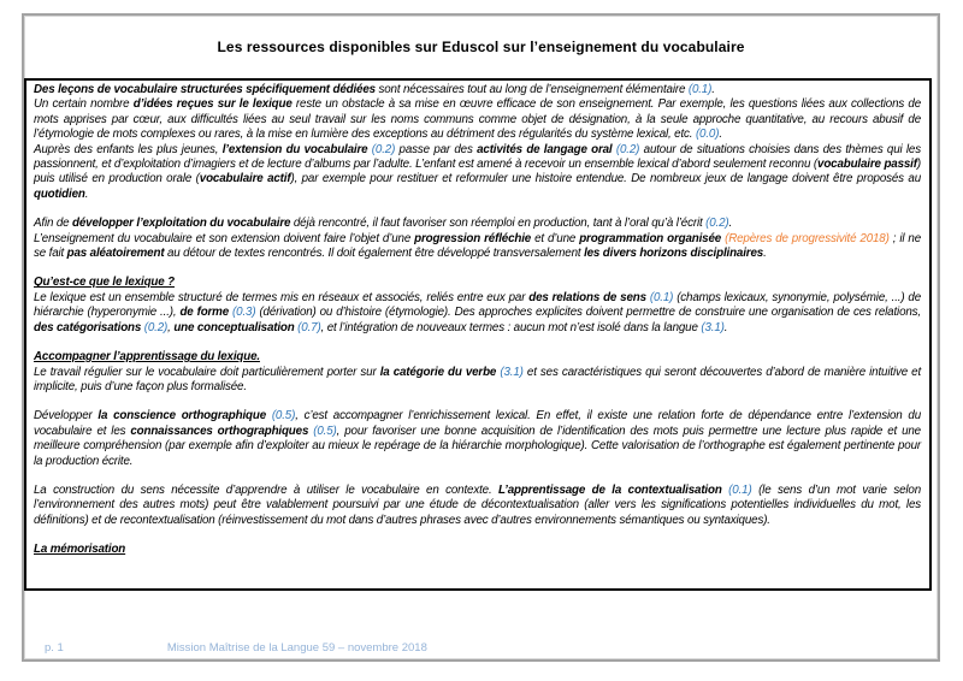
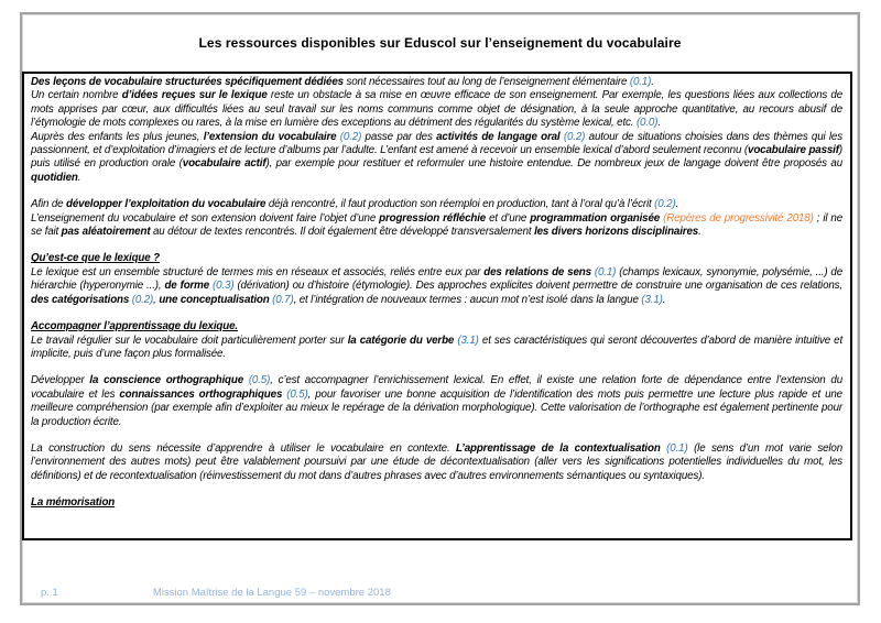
  Les ressources disponibles sur Eduscol sur l’enseignement du vocabulaire
  Des leçons de vocabulaire structurées spécifiquement dédiées sont nécessaires tout au long de l’enseignement élémentaire (0.1).
  Un certain nombre d’idées reçues sur le lexique reste un obstacle à sa mise en œuvre efficace de son enseignement. Par exemple, les questions liées aux collections de mots apprises par cœur, aux difficultés liées au seul travail sur les noms communs comme objet de désignation, à la seule approche quantitative, au recours abusif de l’étymologie de mots complexes ou rares, à la mise en lumière des exceptions au détriment des régularités du système lexical, etc. (0.0).
  Auprès des enfants les plus jeunes, l’extension du vocabulaire (0.2) passe par des activités de langage oral (0.2) autour de situations choisies dans des thèmes qui les passionnent, et d’exploitation d’imagiers et de lecture d’albums par l’adulte. L’enfant est amené à recevoir un ensemble lexical d’abord seulement reconnu (vocabulaire passif) puis utilisé en production orale (vocabulaire actif), par exemple pour restituer et reformuler une histoire entendue. De nombreux jeux de langage doivent être proposés au quotidien.
- Afin de développer l’exploitation du vocabulaire déjà rencontré, il faut favoriser son réemploi en production, tant à l’oral qu’à l’écrit (0.2).
+ Afin de développer l’exploitation du vocabulaire déjà rencontré, il faut production son réemploi en production, tant à l’oral qu’à l’écrit (0.2).
  L’enseignement du vocabulaire et son extension doivent faire l’objet d’une progression réfléchie et d’une programmation organisée (Repères de progressivité 2018) ; il ne se fait pas aléatoirement au détour de textes rencontrés. Il doit également être développé transversalement les divers horizons disciplinaires.
  Qu’est-ce que le lexique ?
  Le lexique est un ensemble structuré de termes mis en réseaux et associés, reliés entre eux par des relations de sens (0.1) (champs lexicaux, synonymie, polysémie, ...) de hiérarchie (hyperonymie ...), de forme (0.3) (dérivation) ou d’histoire (étymologie). Des approches explicites doivent permettre de construire une organisation de ces relations, des catégorisations (0.2), une conceptualisation (0.7), et l’intégration de nouveaux termes : aucun mot n’est isolé dans la langue (3.1).
  Accompagner l’apprentissage du lexique.
  Le travail régulier sur le vocabulaire doit particulièrement porter sur la catégorie du verbe (3.1) et ses caractéristiques qui seront découvertes d’abord de manière intuitive et implicite, puis d’une façon plus formalisée.
- Développer la conscience orthographique (0.5), c’est accompagner l’enrichissement lexical. En effet, il existe une relation forte de dépendance entre l’extension du vocabulaire et les connaissances orthographiques (0.5), pour favoriser une bonne acquisition de l’identification des mots puis permettre une lecture plus rapide et une meilleure compréhension (par exemple afin d’exploiter au mieux le repérage de la hiérarchie morphologique). Cette valorisation de l’orthographe est également pertinente pour la production écrite.
+ Développer la conscience orthographique (0.5), c’est accompagner l’enrichissement lexical. En effet, il existe une relation forte de dépendance entre l’extension du vocabulaire et les connaissances orthographiques (0.5), pour favoriser une bonne acquisition de l’identification des mots puis permettre une lecture plus rapide et une meilleure compréhension (par exemple afin d’exploiter au mieux le repérage de la dérivation morphologique). Cette valorisation de l’orthographe est également pertinente pour la production écrite.
  La construction du sens nécessite d’apprendre à utiliser le vocabulaire en contexte. L’apprentissage de la contextualisation (0.1) (le sens d’un mot varie selon l’environnement des autres mots) peut être valablement poursuivi par une étude de décontextualisation (aller vers les significations potentielles individuelles du mot, les définitions) et de recontextualisation (réinvestissement du mot dans d’autres phrases avec d’autres environnements sémantiques ou syntaxiques).
  La mémorisation
  p. 1
  Mission Maîtrise de la Langue 59 – novembre 2018
